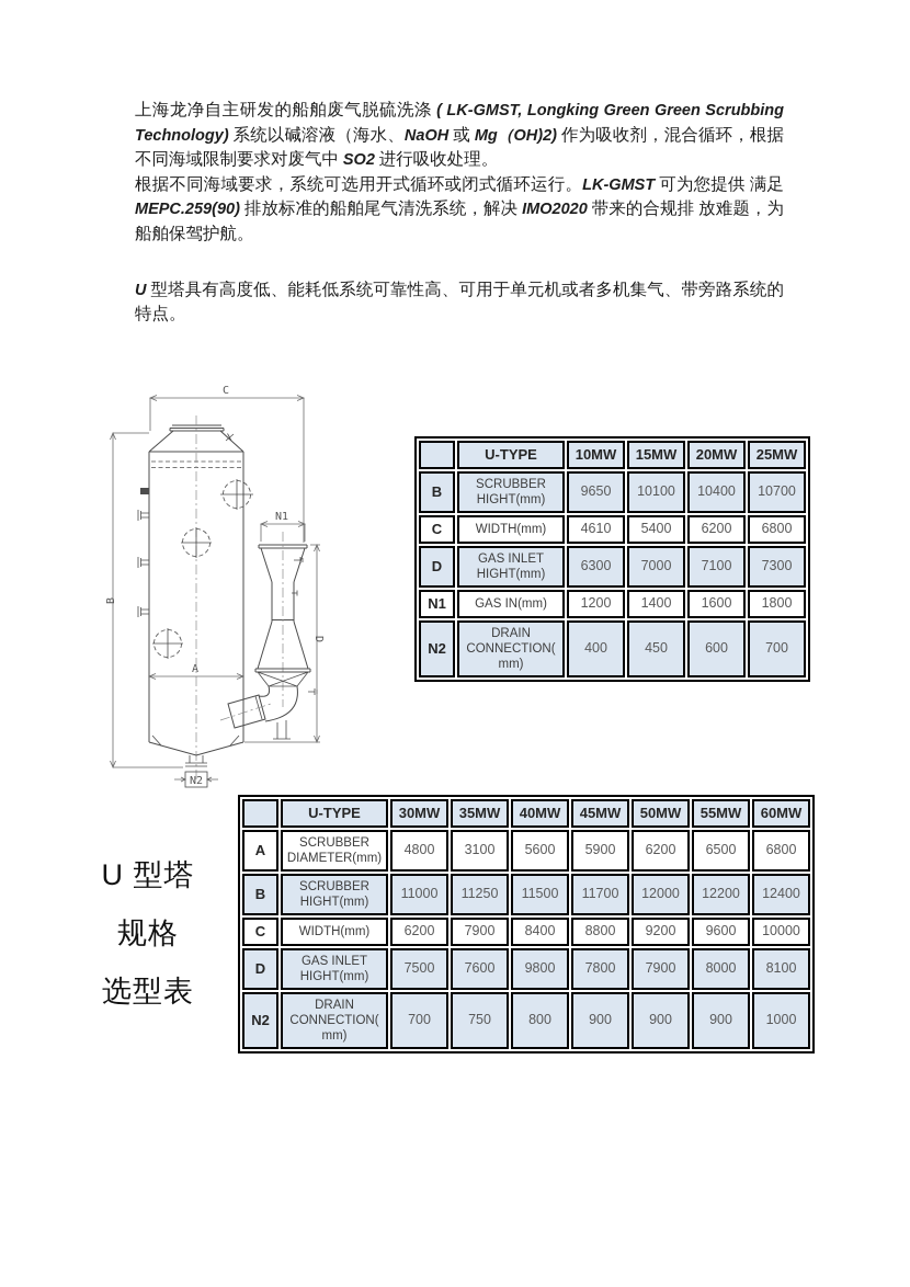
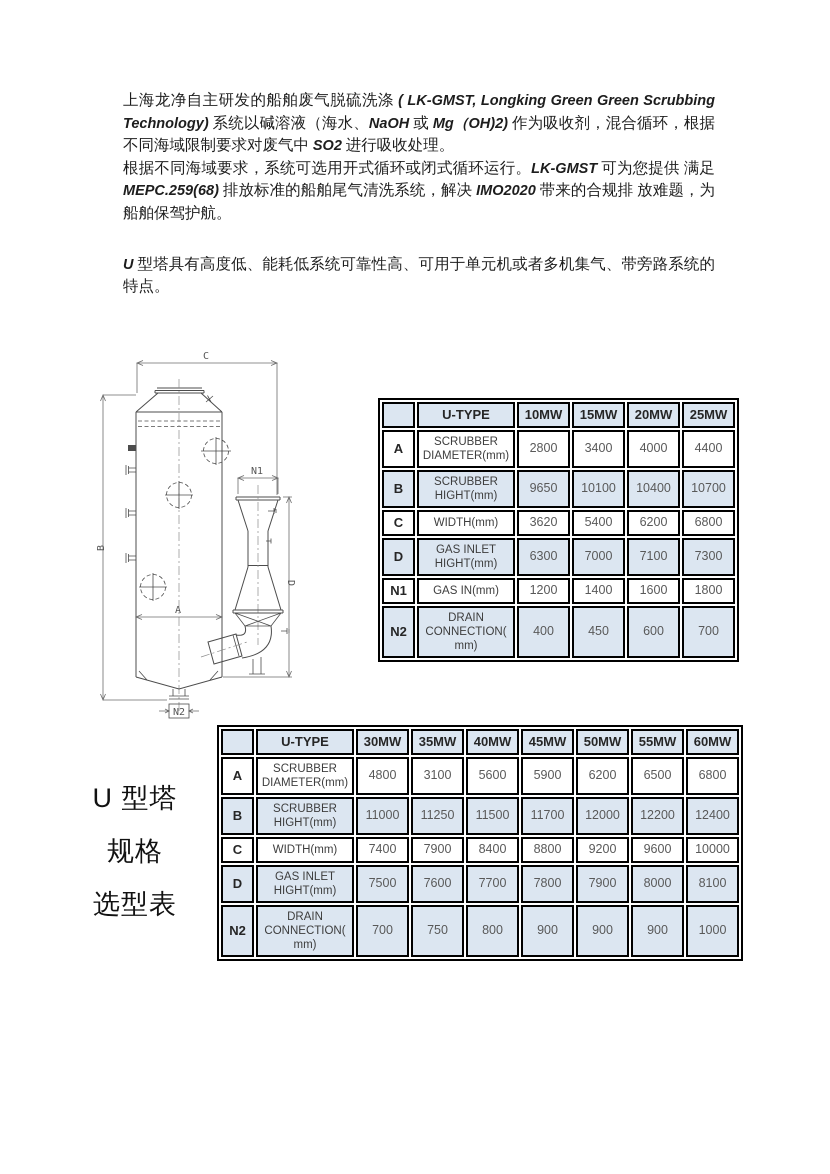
  上海龙净自主研发的船舶废气脱硫洗涤 ( LK-GMST, Longking Green Green Scrubbing Technology) 系统以碱溶液（海水、NaOH 或 Mg（OH)2) 作为吸收剂，混合循环，根据不同海域限制要求对废气中 SO2 进行吸收处理。
- 根据不同海域要求，系统可选用开式循环或闭式循环运行。LK-GMST 可为您提供 满足 MEPC.259(90) 排放标准的船舶尾气清洗系统，解决 IMO2020 带来的合规排 放难题，为船舶保驾护航。
+ 根据不同海域要求，系统可选用开式循环或闭式循环运行。LK-GMST 可为您提供 满足 MEPC.259(68) 排放标准的船舶尾气清洗系统，解决 IMO2020 带来的合规排 放难题，为船舶保驾护航。
  U 型塔具有高度低、能耗低系统可靠性高、可用于单元机或者多机集气、带旁路系统的特点。
  C
  A
  N2
  N1
  	U-TYPE	10MW	15MW	20MW	25MW
+ A	SCRUBBER DIAMETER(mm)	2800	3400	4000	4400
  B	SCRUBBER HIGHT(mm)	9650	10100	10400	10700
- C	WIDTH(mm)	4610	5400	6200	6800
+ C	WIDTH(mm)	3620	5400	6200	6800
  D	GAS INLET HIGHT(mm)	6300	7000	7100	7300
  N1	GAS IN(mm)	1200	1400	1600	1800
  N2	DRAIN CONNECTION( mm)	400	450	600	700
  U 型塔
  规格
  选型表
  	U-TYPE	30MW	35MW	40MW	45MW	50MW	55MW	60MW
  A	SCRUBBER DIAMETER(mm)	4800	3100	5600	5900	6200	6500	6800
  B	SCRUBBER HIGHT(mm)	11000	11250	11500	11700	12000	12200	12400
- C	WIDTH(mm)	6200	7900	8400	8800	9200	9600	10000
+ C	WIDTH(mm)	7400	7900	8400	8800	9200	9600	10000
- D	GAS INLET HIGHT(mm)	7500	7600	9800	7800	7900	8000	8100
+ D	GAS INLET HIGHT(mm)	7500	7600	7700	7800	7900	8000	8100
  N2	DRAIN CONNECTION( mm)	700	750	800	900	900	900	1000
